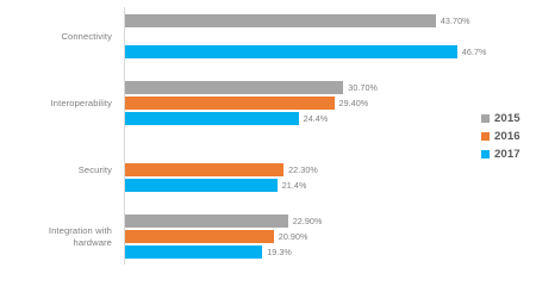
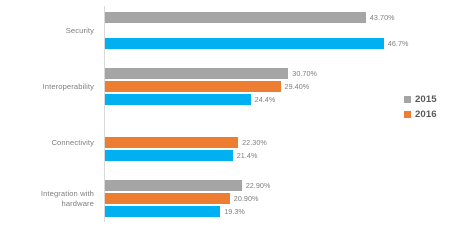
- Connectivity
+ Security
  Interoperability
- Security
+ Connectivity
  Integration with
  hardware
  43.70%
  46.7%
  30.70%
  29.40%
  24.4%
  22.30%
  21.4%
  22.90%
  20.90%
  19.3%
  2015
  2016
- 2017
